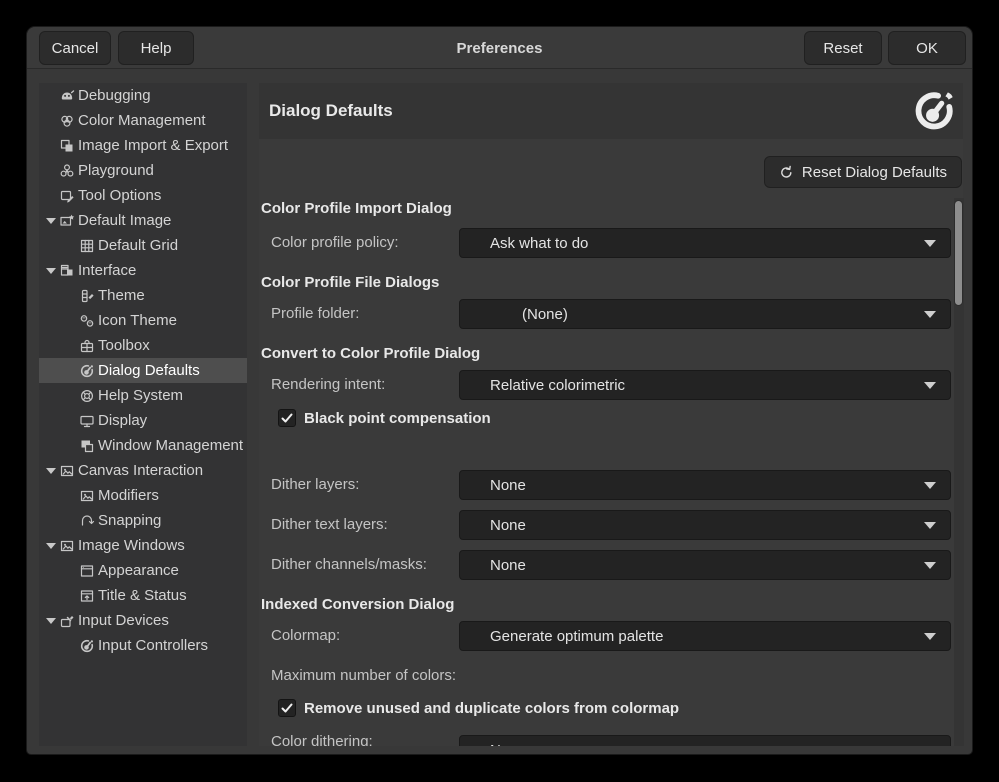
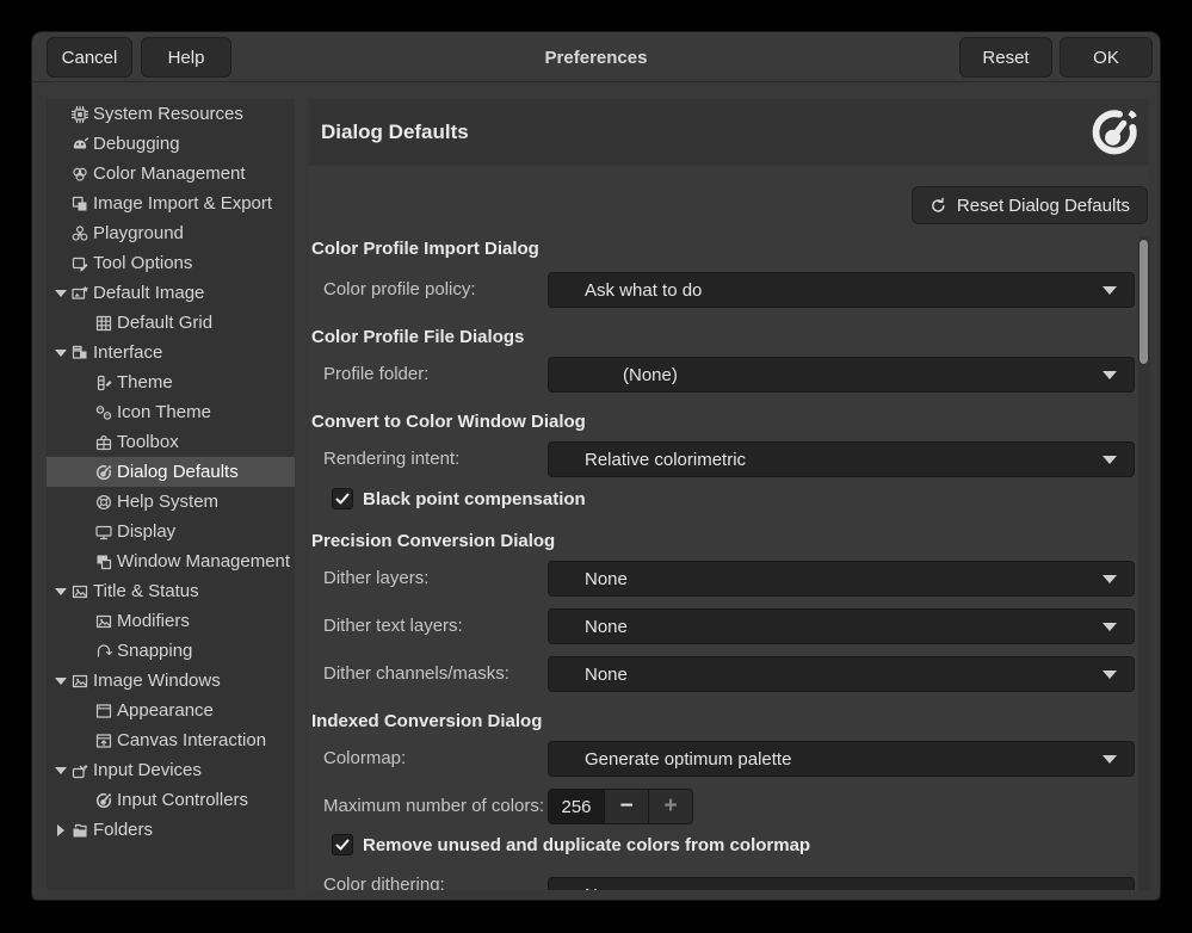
  Cancel
  Help
  Preferences
  Reset
  OK
+ System Resources
  Debugging
  Color Management
  Image Import & Export
  Playground
  Tool Options
  Default Image
  Default Grid
  Interface
  Theme
  Icon Theme
  Toolbox
  Dialog Defaults
  Help System
  Display
  Window Management
- Canvas Interaction
+ Title & Status
  Modifiers
  Snapping
  Image Windows
  Appearance
- Title & Status
+ Canvas Interaction
  Input Devices
  Input Controllers
+ Folders
  Dialog Defaults
  Reset Dialog Defaults
  Color Profile Import Dialog
  Color profile policy:
  Ask what to do
  Color Profile File Dialogs
  Profile folder:
  (None)
- Convert to Color Profile Dialog
+ Convert to Color Window Dialog
  Rendering intent:
  Relative colorimetric
  Black point compensation
+ Precision Conversion Dialog
  Dither layers:
  None
  Dither text layers:
  None
  Dither channels/masks:
  None
  Indexed Conversion Dialog
  Colormap:
  Generate optimum palette
  Maximum number of colors:
+ 256
+ −
+ +
  Remove unused and duplicate colors from colormap
  Color dithering:
